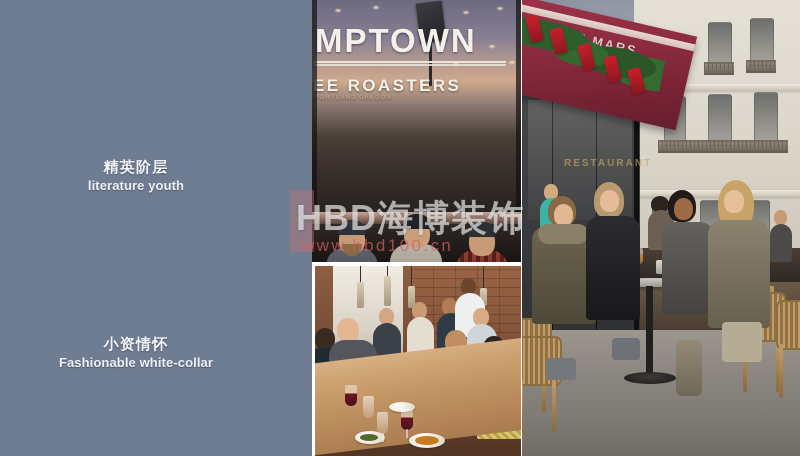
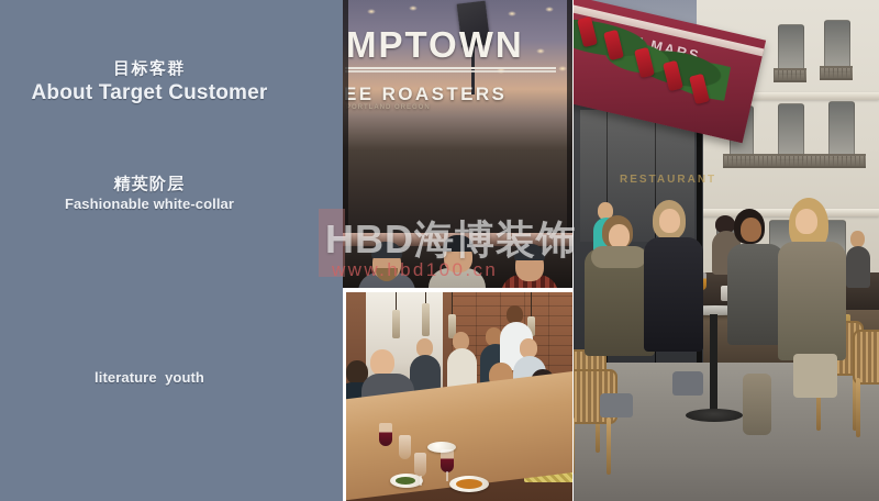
+ 目标客群
+ About Target Customer
  精英阶层
- literature youth
+ Fashionable white-collar
- 小资情怀
- Fashionable white-collar
+ literature youth
  MPTOWN
  EE ROASTERS
  RESTAURANT
  HBD海博装饰
  www.hbd100.cn
